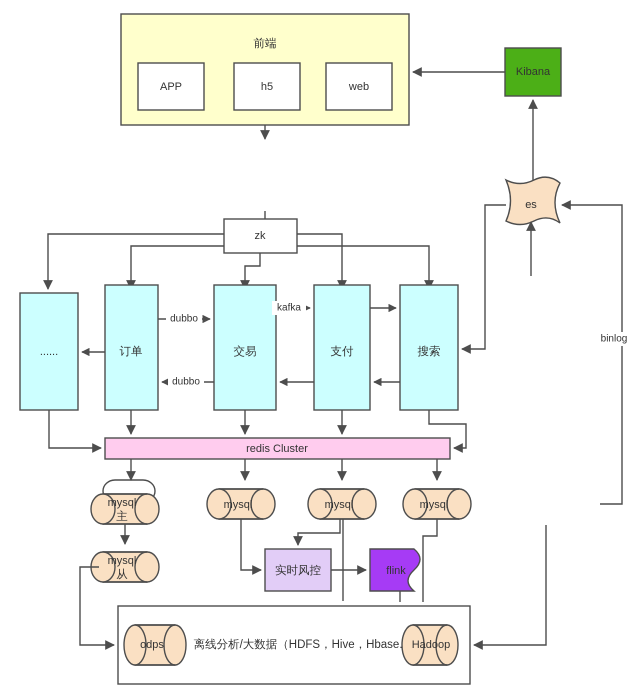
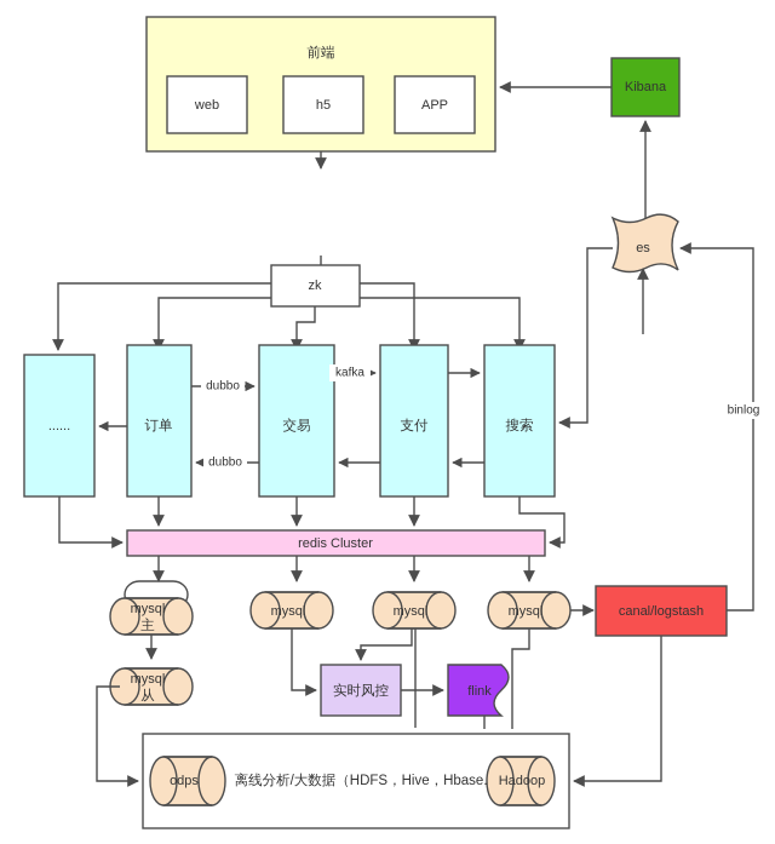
  前端
- APP
+ web
  h5
- web
+ APP
  zk
  ......
  订单
  交易
  支付
  搜索
  dubbo
  dubbo
  kafka
  redis Cluster
  mysql
  主
  mysql
  从
  mysql
  mysql
  mysql
+ canal/logstash
  binlog
  es
  Kibana
  实时风控
  flink
  odps
  离线分析/大数据（HDFS，Hive，Hbase.
  Hadoop
